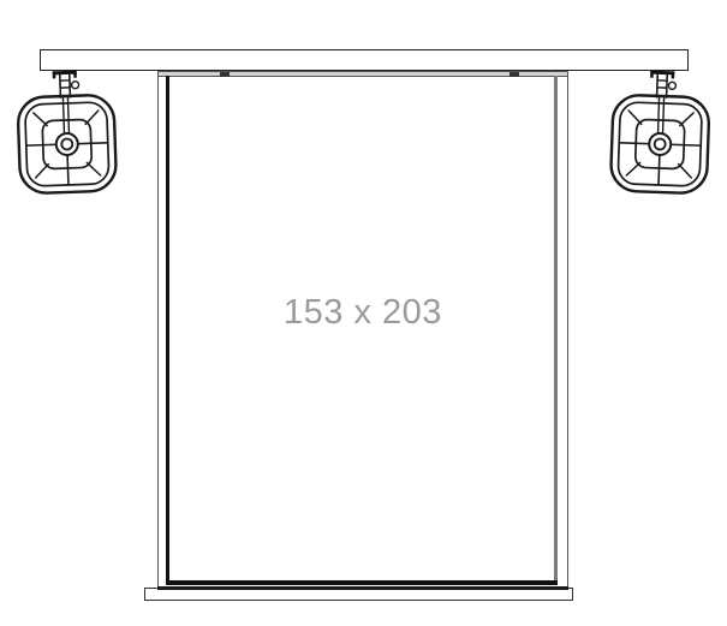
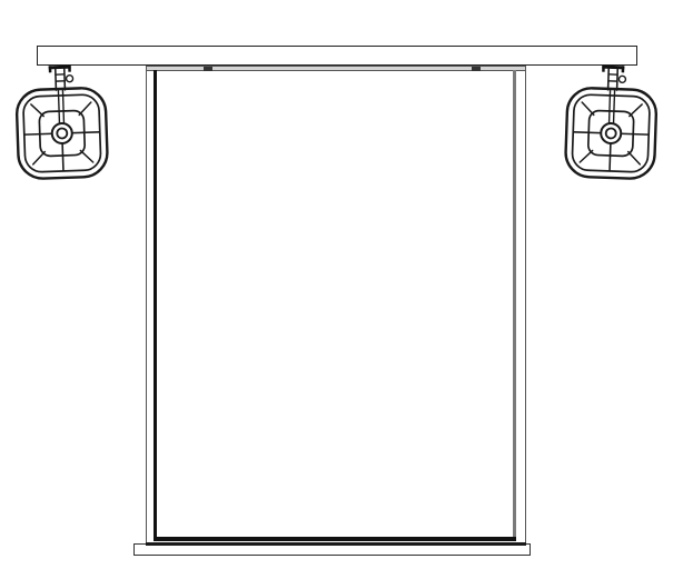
- 153 x 203
